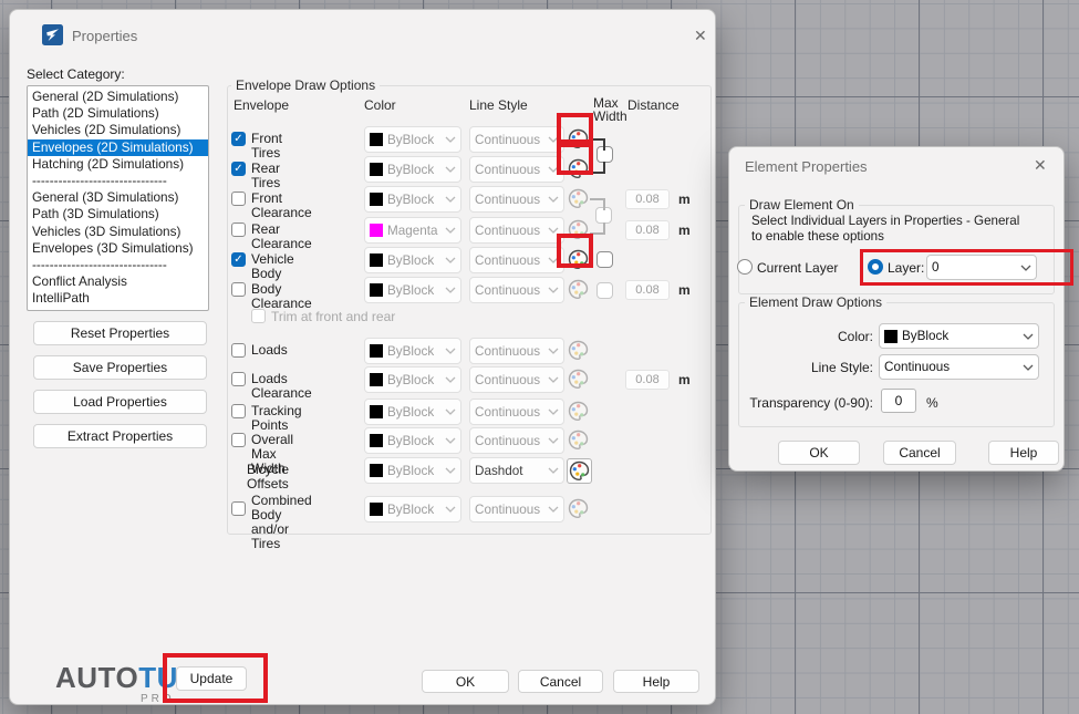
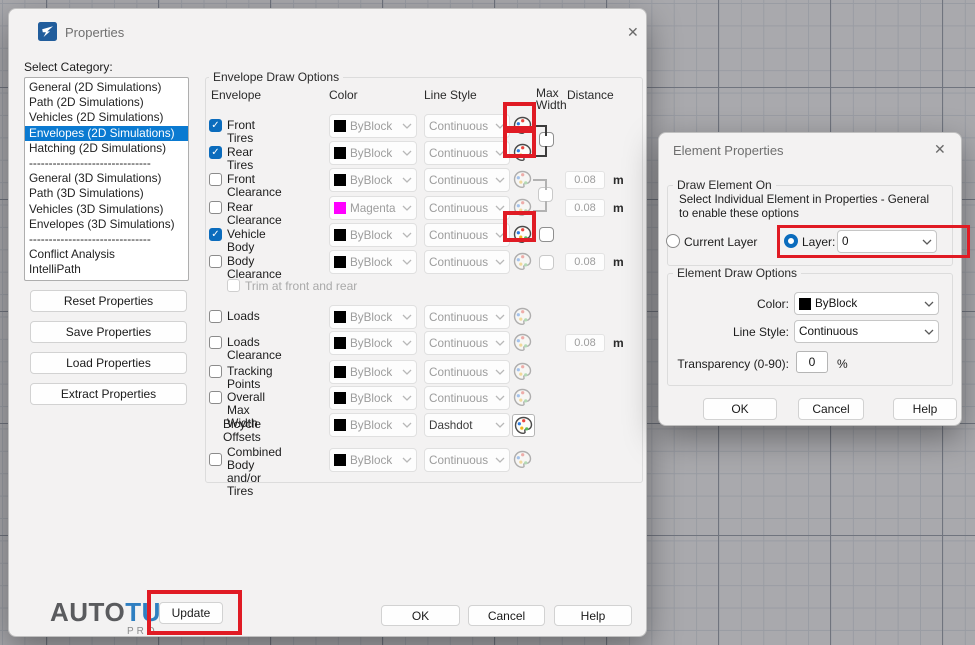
  Properties
  ✕
  Select Category:
  General (2D Simulations)
  Path (2D Simulations)
  Vehicles (2D Simulations)
  Envelopes (2D Simulations)
  Hatching (2D Simulations)
  -------------------------------
  General (3D Simulations)
  Path (3D Simulations)
  Vehicles (3D Simulations)
  Envelopes (3D Simulations)
  -------------------------------
  Conflict Analysis
  IntelliPath
  Reset Properties
  Save Properties
  Load Properties
  Extract Properties
  Envelope Draw Options
  Envelope
  Color
  Line Style
  Max
  Width
  Distance
  ✓
  Front Tires
  ByBlock
  Continuous
  ✓
  Rear Tires
  ByBlock
  Continuous
  Front Clearance
  ByBlock
  Continuous
  0.08
  m
  Rear Clearance
  Magenta
  Continuous
  0.08
  m
  ✓
  Vehicle Body
  ByBlock
  Continuous
  Body Clearance
  ByBlock
  Continuous
  0.08
  m
  Loads
  ByBlock
  Continuous
  Loads Clearance
  ByBlock
  Continuous
  0.08
  m
  Tracking Points
  ByBlock
  Continuous
  Overall Max Width
  ByBlock
  Continuous
  Bicycle Offsets
  ByBlock
  Dashdot
  Combined Body
  and/or Tires
  ByBlock
  Continuous
  Trim at front and rear
  AUTOTU
  PRO
  Update
  OK
  Cancel
  Help
  Element Properties
  ✕
  Draw Element On
- Select Individual Layers in Properties - General
+ Select Individual Element in Properties - General
  to enable these options
  Current Layer
  Layer:
  0
  Element Draw Options
  Color:
  ByBlock
  Line Style:
  Continuous
  Transparency (0-90):
  0
  %
  OK
  Cancel
  Help
